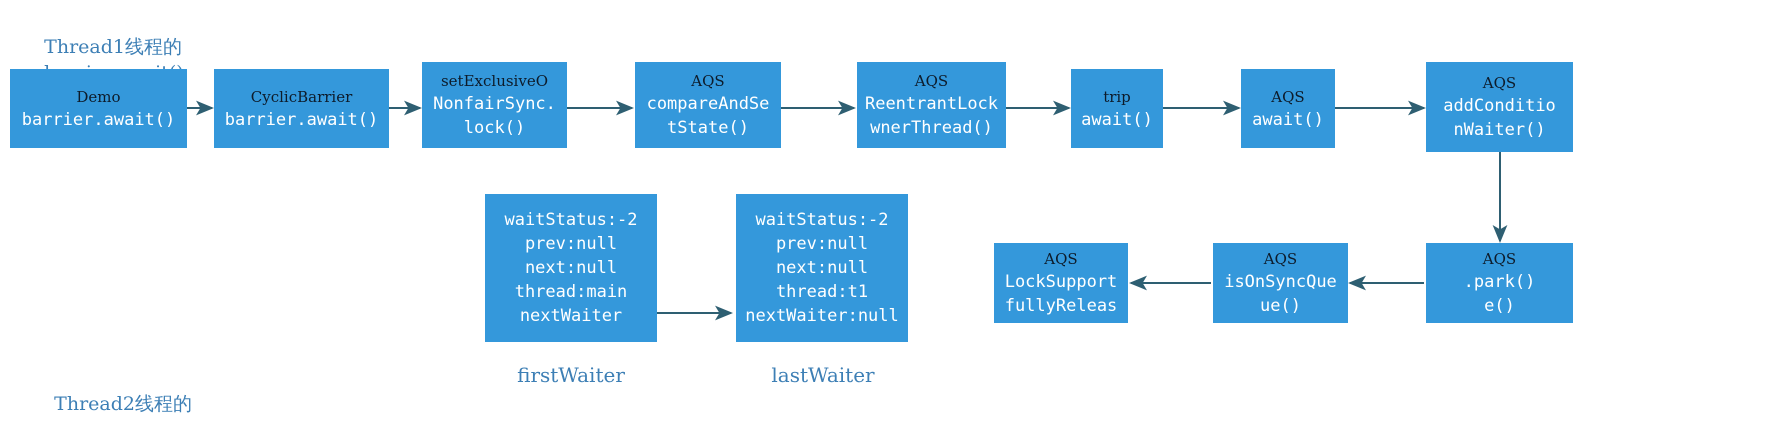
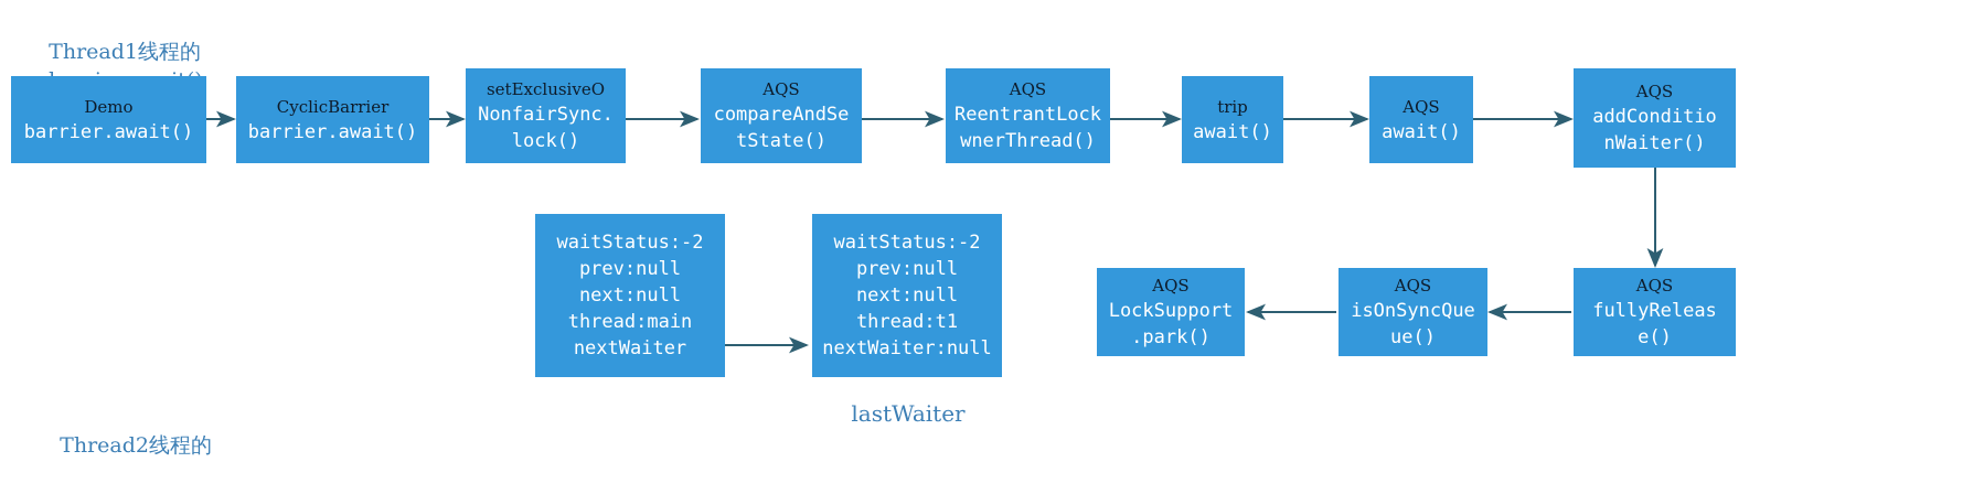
  Thread2线程的
- firstWaiter
  lastWaiter
  Demo
  barrier.await()
  CyclicBarrier
  barrier.await()
  setExclusiveO
  NonfairSync.
  lock()
  AQS
  compareAndSe
  tState()
  AQS
  ReentrantLock
  wnerThread()
  trip
  await()
  AQS
  await()
  AQS
  addConditio
  nWaiter()
  AQS
- .park()
+ fullyReleas
  e()
  AQS
  isOnSyncQue
  ue()
  AQS
  LockSupport
- fullyReleas
+ .park()
  waitStatus:-2
  prev:null
  next:null
  thread:main
  nextWaiter
  waitStatus:-2
  prev:null
  next:null
  thread:t1
  nextWaiter:null
